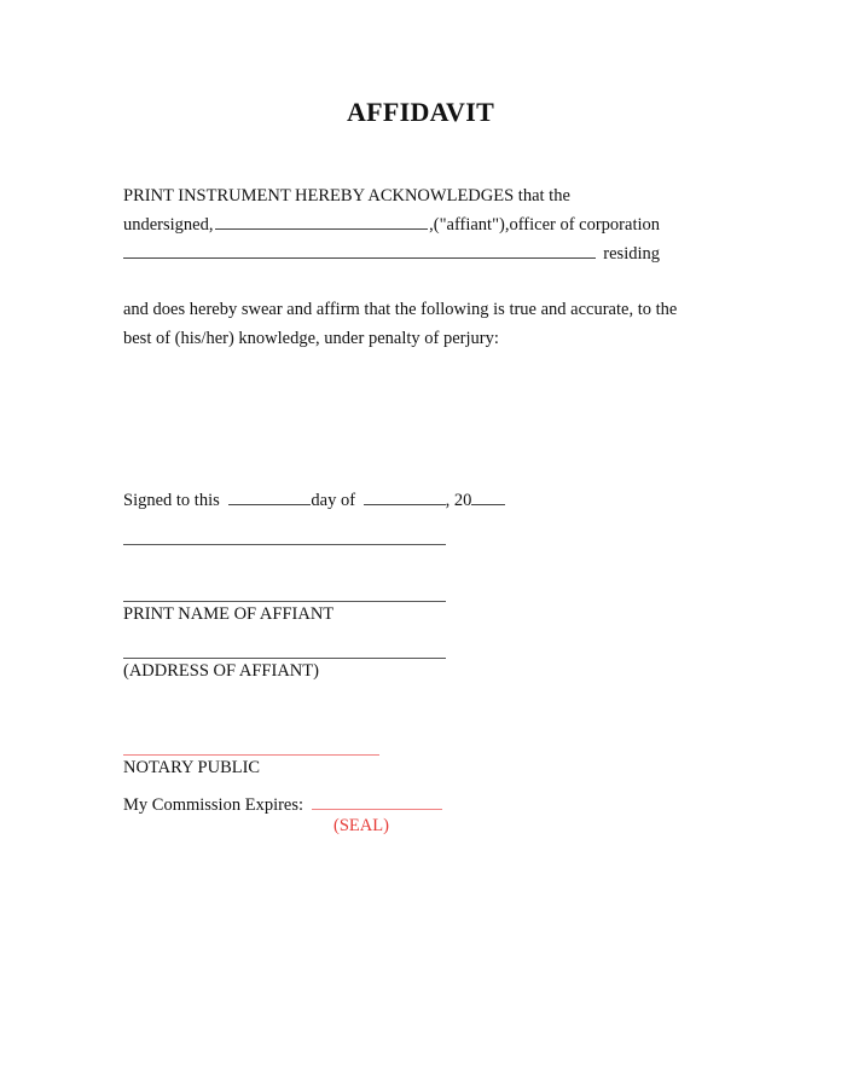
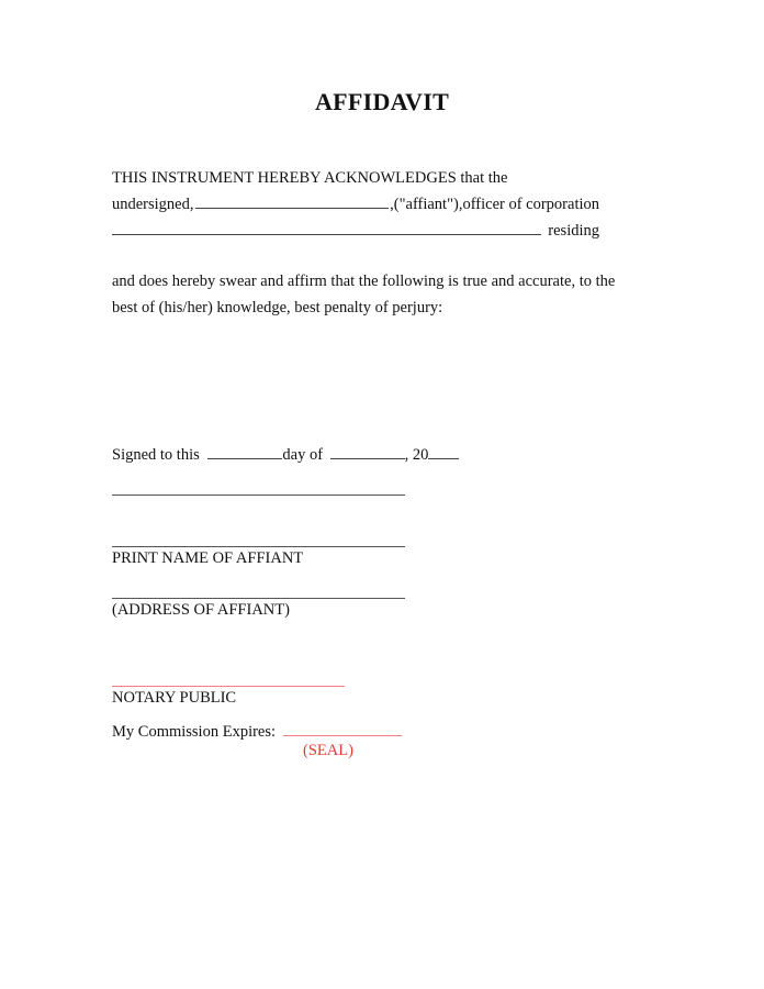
  AFFIDAVIT
- PRINT INSTRUMENT HEREBY ACKNOWLEDGES that the
+ THIS INSTRUMENT HEREBY ACKNOWLEDGES that the
  undersigned,
  ,("affiant"),officer of corporation
  residing
  and does hereby swear and affirm that the following is true and accurate, to the
- best of (his/her) knowledge, under penalty of perjury:
+ best of (his/her) knowledge, best penalty of perjury:
  Signed to this day of , 20
  PRINT NAME OF AFFIANT
  (ADDRESS OF AFFIANT)
  NOTARY PUBLIC
  My Commission Expires:
  (SEAL)
